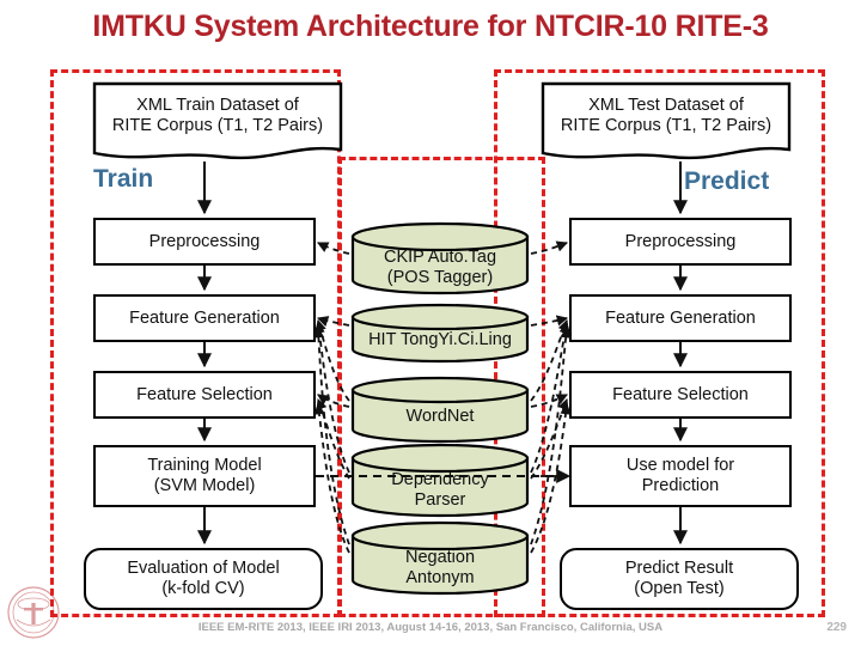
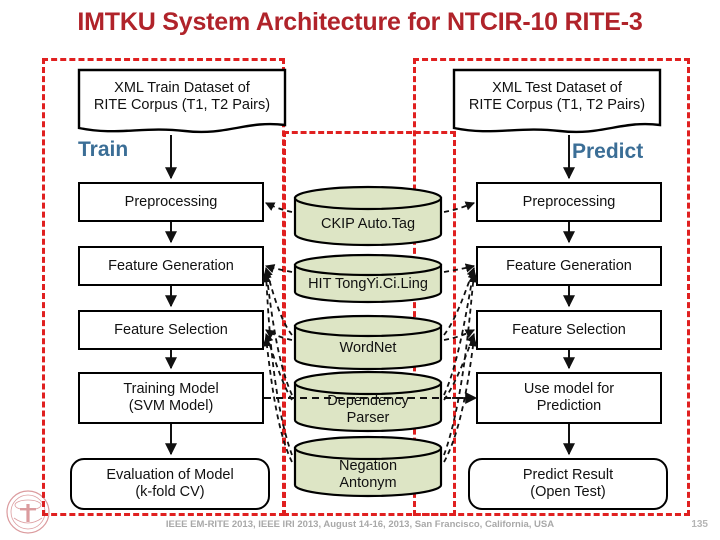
  IMTKU System Architecture for NTCIR-10 RITE-3
  XML Train Dataset of
  RITE Corpus (T1, T2 Pairs)
  Train
  Preprocessing
  Feature Generation
  Feature Selection
  Training Model
  (SVM Model)
  Evaluation of Model
  (k-fold CV)
  XML Test Dataset of
  RITE Corpus (T1, T2 Pairs)
  Predict
  Preprocessing
  Feature Generation
  Feature Selection
  Use model for
  Prediction
  Predict Result
  (Open Test)
  CKIP Auto.Tag
- (POS Tagger)
  HIT TongYi.Ci.Ling
  WordNet
  Dependency
  Parser
  Negation
  Antonym
  IEEE EM-RITE 2013, IEEE IRI 2013, August 14-16, 2013, San Francisco, California, USA
- 229
+ 135
